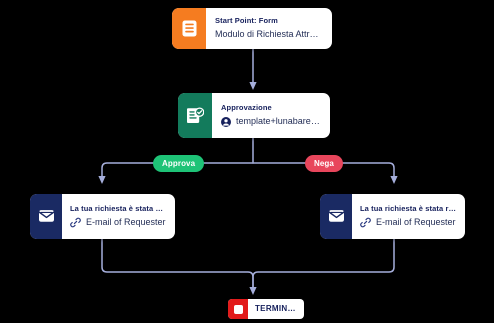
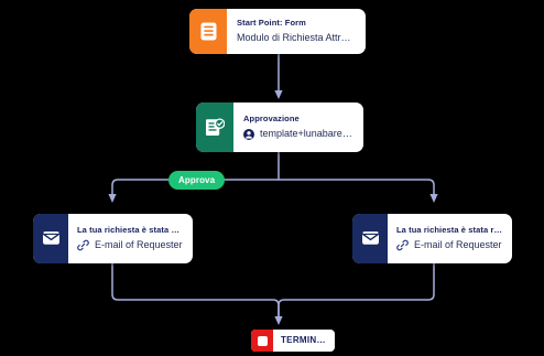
  Start Point: Form
  Modulo di Richiesta Attrez
  Approvazione
  template+lunabarese
  Approva
- Nega
  La tua richiesta è stata ap
  E-mail of Requester
  La tua richiesta è stata res
  E-mail of Requester
  TERMINAT
